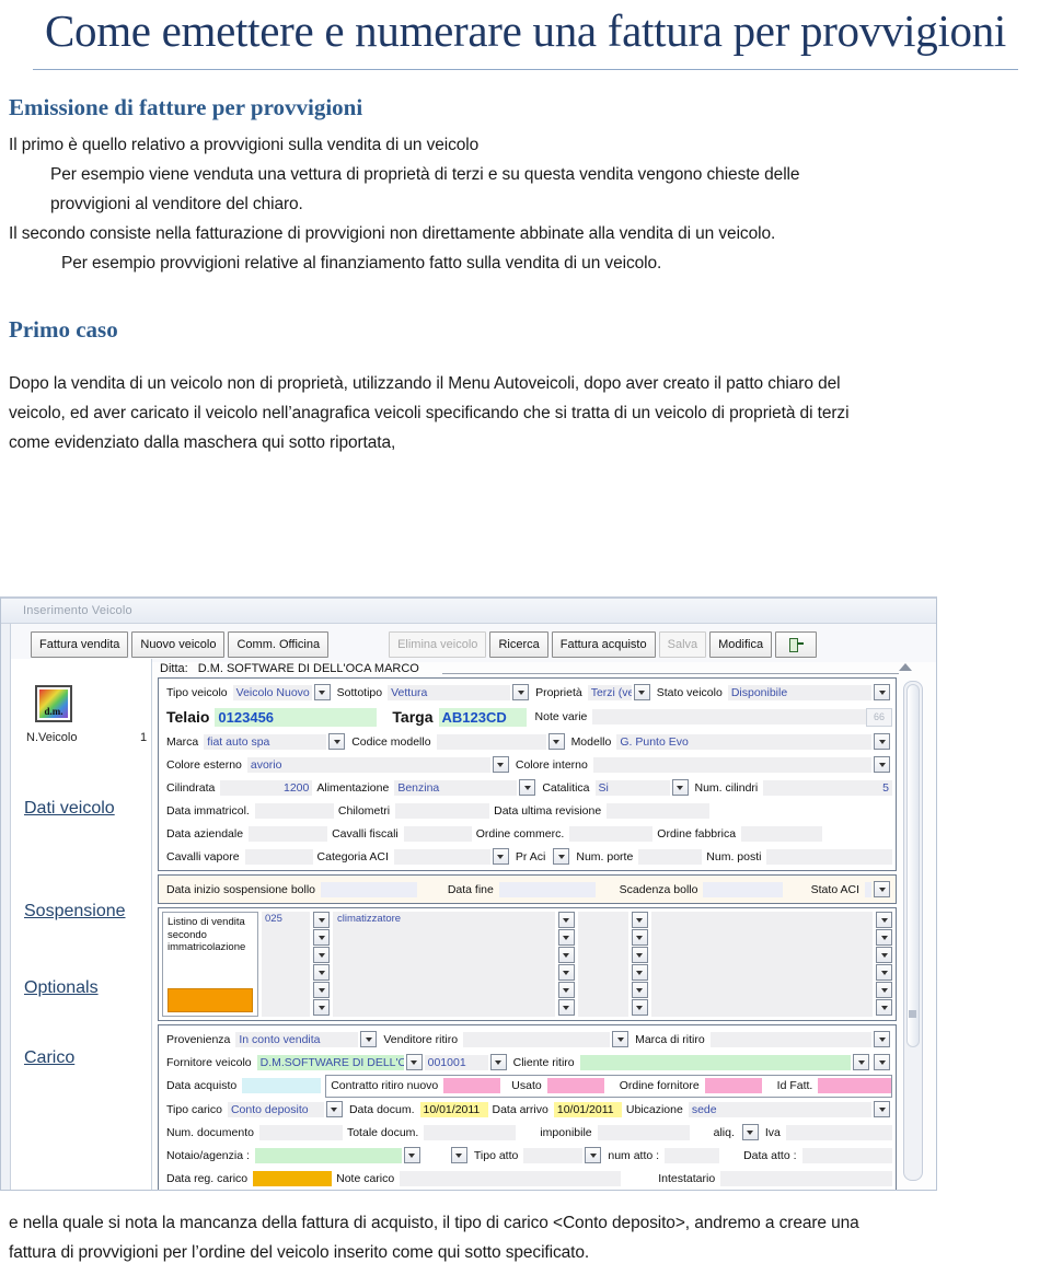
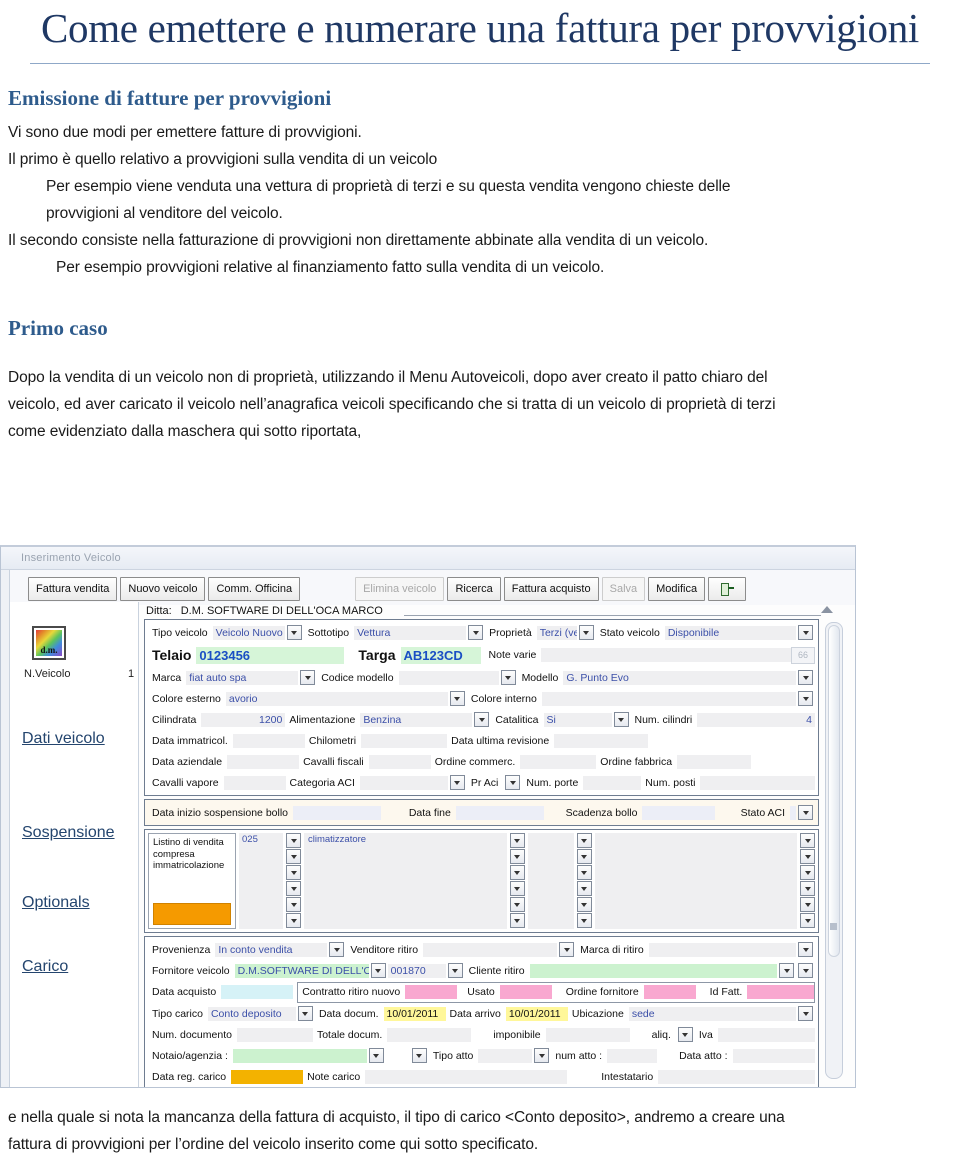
  Come emettere e numerare una fattura per provvigioni
  Emissione di fatture per provvigioni
+ Vi sono due modi per emettere fatture di provvigioni.
  Il primo è quello relativo a provvigioni sulla vendita di un veicolo
  Per esempio viene venduta una vettura di proprietà di terzi e su questa vendita vengono chieste delle
- provvigioni al venditore del chiaro.
+ provvigioni al venditore del veicolo.
  Il secondo consiste nella fatturazione di provvigioni non direttamente abbinate alla vendita di un veicolo.
  Per esempio provvigioni relative al finanziamento fatto sulla vendita di un veicolo.
  Primo caso
  Dopo la vendita di un veicolo non di proprietà, utilizzando il Menu Autoveicoli, dopo aver creato il patto chiaro del
  veicolo, ed aver caricato il veicolo nell’anagrafica veicoli specificando che si tratta di un veicolo di proprietà di terzi
  come evidenziato dalla maschera qui sotto riportata,
  Inserimento Veicolo
  Fattura vendita
  Nuovo veicolo
  Comm. Officina
  Elimina veicolo
  Ricerca
  Fattura acquisto
  Salva
  Modifica
  d.m.
  N.Veicolo
  1
  Dati veicolo
  Sospensione
  Optionals
  Carico
  Ditta:
  D.M. SOFTWARE DI DELL'OCA MARCO
  Tipo veicolo
  Veicolo Nuovo
  Sottotipo
  Vettura
  Proprietà
  Terzi (ve
  Stato veicolo
  Disponibile
  Telaio
  0123456
  Targa
  AB123CD
  Note varie
  66
  Marca
  fiat auto spa
  Codice modello
  Modello
  G. Punto Evo
  Colore esterno
  avorio
  Colore interno
  Cilindrata
  1200
  Alimentazione
  Benzina
  Catalitica
  Si
  Num. cilindri
- 5
+ 4
  Data immatricol.
  Chilometri
  Data ultima revisione
  Data aziendale
  Cavalli fiscali
  Ordine commerc.
  Ordine fabbrica
  Cavalli vapore
  Categoria ACI
  Pr Aci
  Num. porte
  Num. posti
  Data inizio sospensione bollo
  Data fine
  Scadenza bollo
  Stato ACI
- Listino di vendita secondo immatricolazione
+ Listino di vendita compresa immatricolazione
  025
  climatizzatore
  Provenienza
  In conto vendita
  Venditore ritiro
  Marca di ritiro
  Fornitore veicolo
  D.M.SOFTWARE DI DELL'O
- 001001
+ 001870
  Cliente ritiro
  Data acquisto
  Contratto ritiro nuovo
  Usato
  Ordine fornitore
  Id Fatt.
  Tipo carico
  Conto deposito
  Data docum.
  10/01/2011
  Data arrivo
  10/01/2011
  Ubicazione
  sede
  Num. documento
  Totale docum.
  imponibile
  aliq.
  Iva
  Notaio/agenzia :
  Tipo atto
  num atto :
  Data atto :
  Data reg. carico
  Note carico
  Intestatario
  e nella quale si nota la mancanza della fattura di acquisto, il tipo di carico <Conto deposito>, andremo a creare una
  fattura di provvigioni per l’ordine del veicolo inserito come qui sotto specificato.
